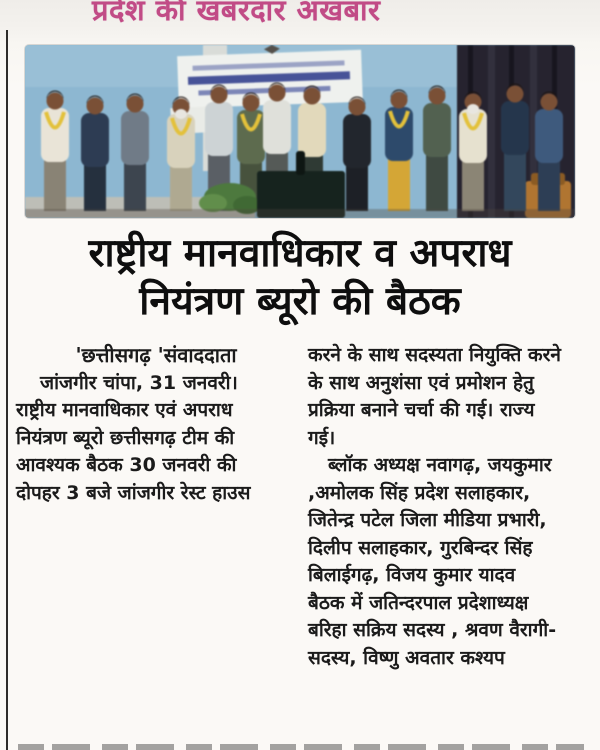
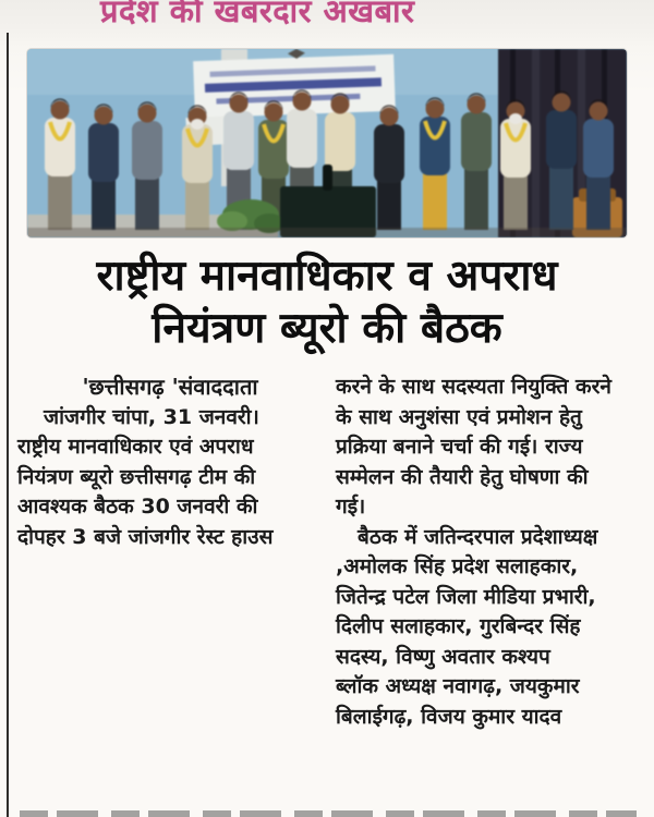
  प्रदेश की खबरदार अखबार
  राष्ट्रीय मानवाधिकार व अपराध
  नियंत्रण ब्यूरो की बैठक
  'छत्तीसगढ़ 'संवाददाता
  जांजगीर चांपा, 31 जनवरी।
  राष्ट्रीय मानवाधिकार एवं अपराध
  नियंत्रण ब्यूरो छत्तीसगढ़ टीम की
  आवश्यक बैठक 30 जनवरी की
  दोपहर 3 बजे जांजगीर रेस्ट हाउस
  करने के साथ सदस्यता नियुक्ति करने
  के साथ अनुशंसा एवं प्रमोशन हेतु
  प्रक्रिया बनाने चर्चा की गई। राज्य
+ सम्मेलन की तैयारी हेतु घोषणा की
  गई।
- ब्लॉक अध्यक्ष नवागढ़, जयकुमार
+ बैठक में जतिन्दरपाल प्रदेशाध्यक्ष
  ,अमोलक सिंह प्रदेश सलाहकार,
  जितेन्द्र पटेल जिला मीडिया प्रभारी,
  दिलीप सलाहकार, गुरबिन्दर सिंह
- बिलाईगढ़, विजय कुमार यादव
+ सदस्य, विष्णु अवतार कश्यप
- बैठक में जतिन्दरपाल प्रदेशाध्यक्ष
+ ब्लॉक अध्यक्ष नवागढ़, जयकुमार
- बरिहा सक्रिय सदस्य , श्रवण वैरागी-
- सदस्य, विष्णु अवतार कश्यप
+ बिलाईगढ़, विजय कुमार यादव
